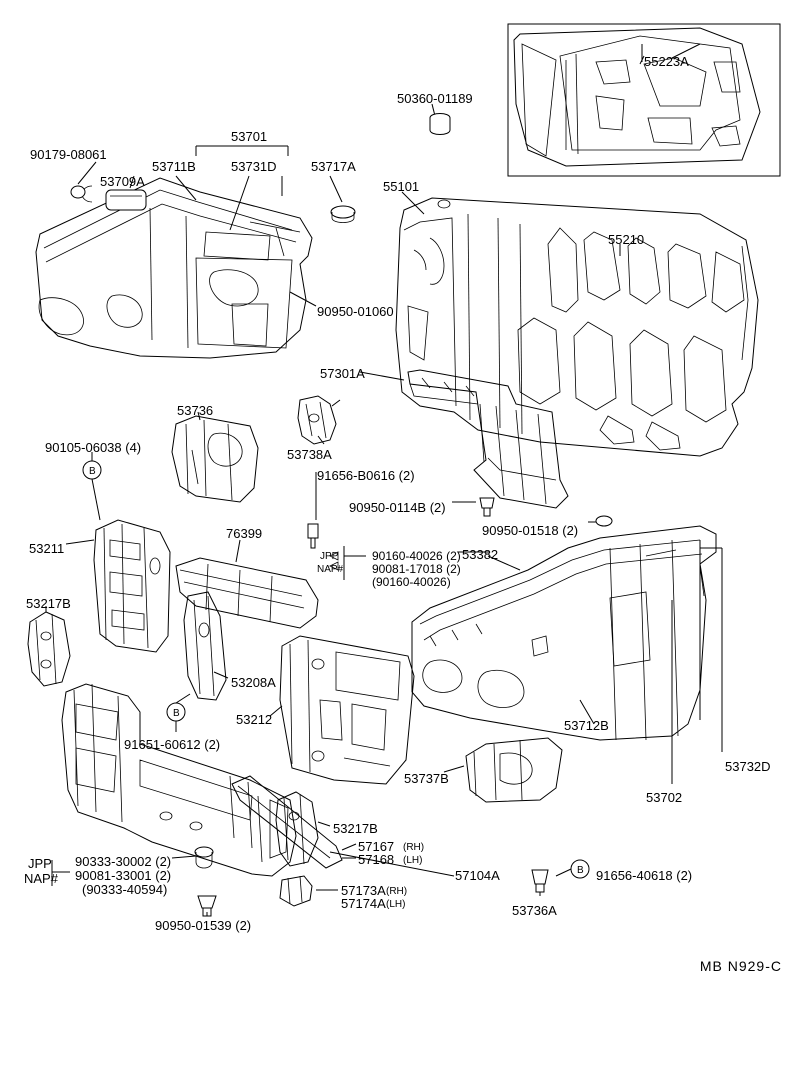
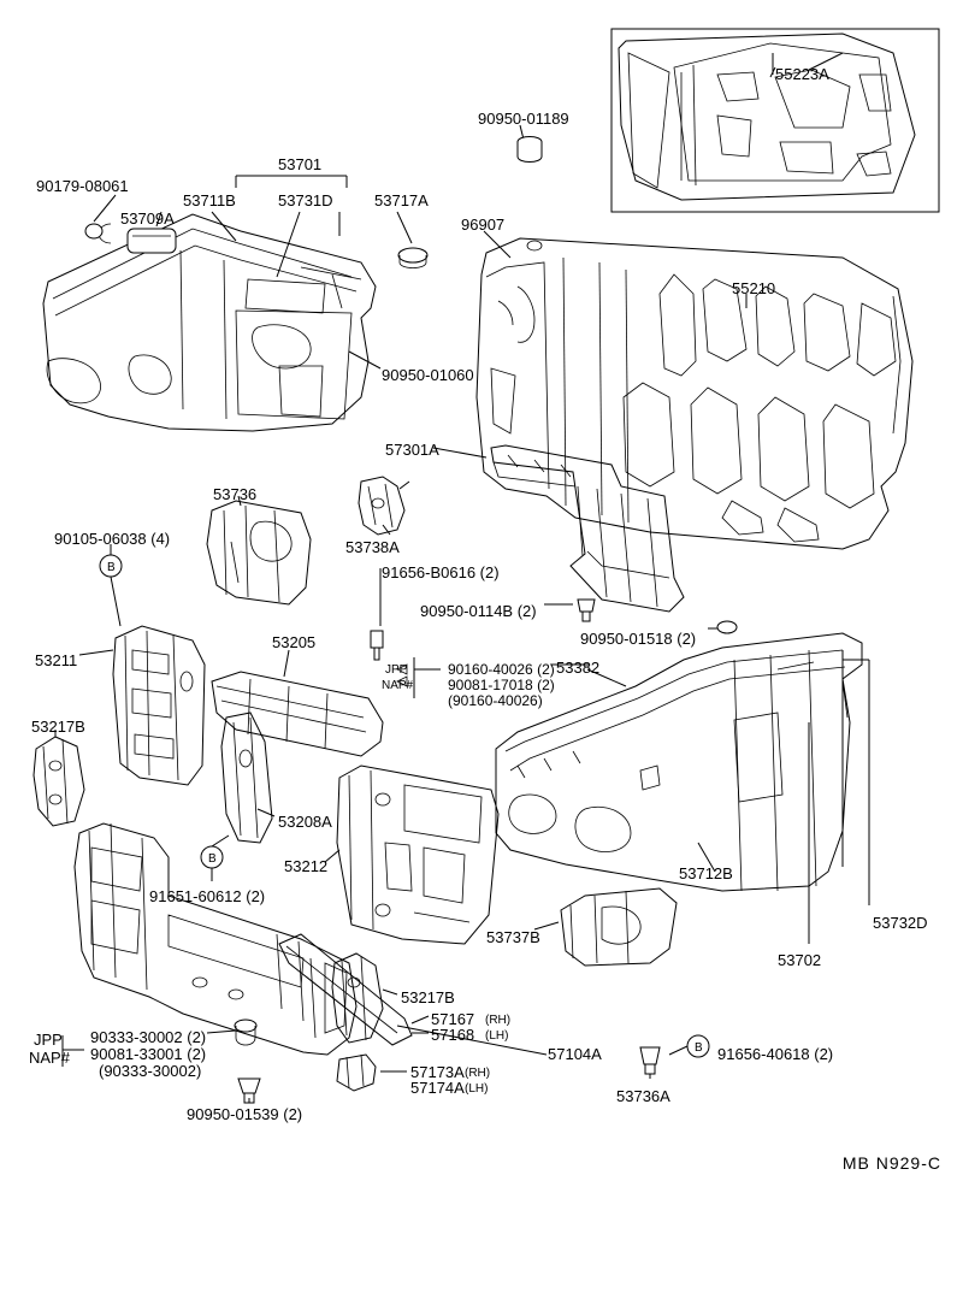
  B
  B
  B
  MB N929-C
  55223A
- 50360-01189
+ 90950-01189
  90179-08061
  53701
  53711B
  53731D
  53717A
  53709A
- 55101
+ 96907
  55210
  90950-01060
  57301A
  53736
  53738A
  90105-06038 (4)
  91656-B0616 (2)
  90950-0114B (2)
  90950-01518 (2)
- 76399
+ 53205
  53211
  53382
  JPP
  NAP#
  90160-40026 (2)
  90081-17018 (2)
  (90160-40026)
  53217B
  53208A
  53212
  91651-60612 (2)
  53712B
  53732D
  53702
  53737B
  53217B
  57167
  (RH)
  57168
  (LH)
  57104A
  91656-40618 (2)
  JPP
  NAP#
  90333-30002 (2)
  90081-33001 (2)
- (90333-40594)
+ (90333-30002)
  57173A
  (RH)
  57174A
  (LH)
  53736A
  90950-01539 (2)
